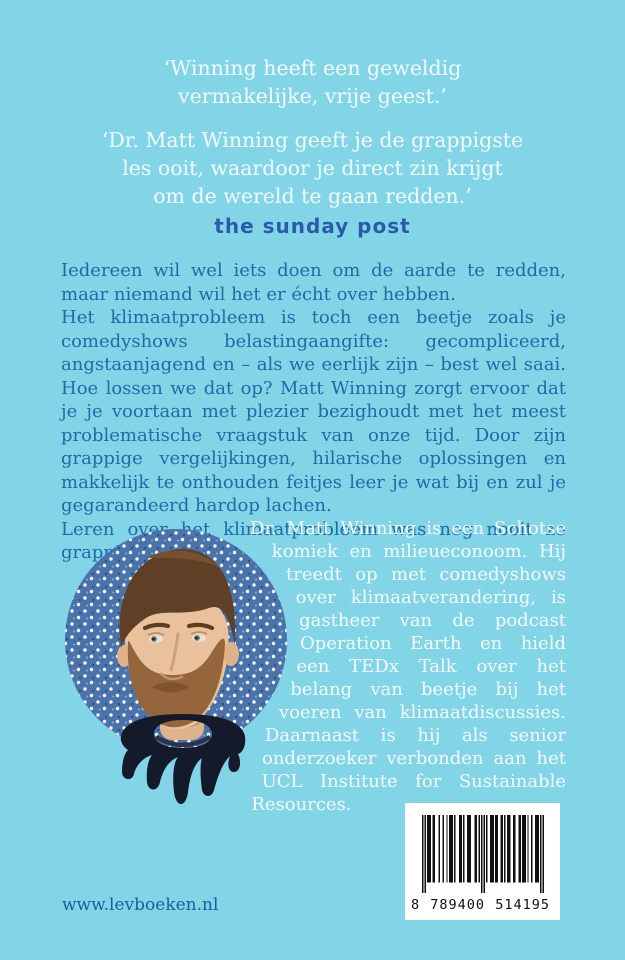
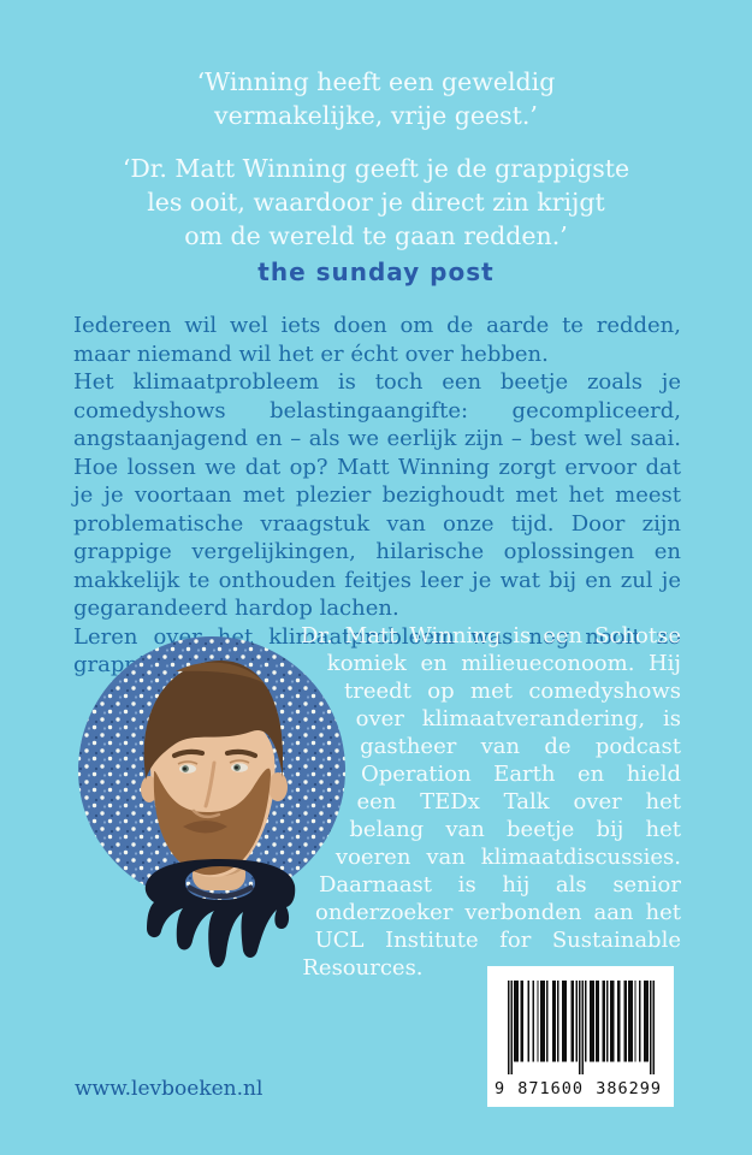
  ‘Winning heeft een geweldig
  vermakelijke, vrije geest.’
  ‘Dr. Matt Winning geeft je de grappigste
  les ooit, waardoor je direct zin krijgt
  om de wereld te gaan redden.’
  the sunday post
  Iedereen wil wel iets doen om de aarde te redden, maar niemand wil het er écht over hebben.
  Het klimaatprobleem is toch een beetje zoals je comedyshows belastingaangifte: gecompliceerd, angstaanjagend en – als we eerlijk zijn – best wel saai. Hoe lossen we dat op? Matt Winning zorgt ervoor dat je je voortaan met plezier bezighoudt met het meest problematische vraagstuk van onze tijd. Door zijn grappige vergelijkingen, hilarische oplossingen en makkelijk te onthouden feitjes leer je wat bij en zul je gegarandeerd hardop lachen.
  Leren over het klimaatprobleem was nog nooit zo grap
  Dr. Matt Winning is een Schotse komiek en milieueconoom. Hij treedt op met comedyshows over klimaatverandering, is gastheer van de podcast Operation Earth en hield een TEDx Talk over het belang van beetje bij het voeren van klimaatdiscussies. Daarnaast is hij als senior onderzoeker verbonden aan het UCL Institute for Sustainable Resources.
- 8
+ 9
- 789400
+ 871600
- 514195
+ 386299
  www.levboeken.nl
